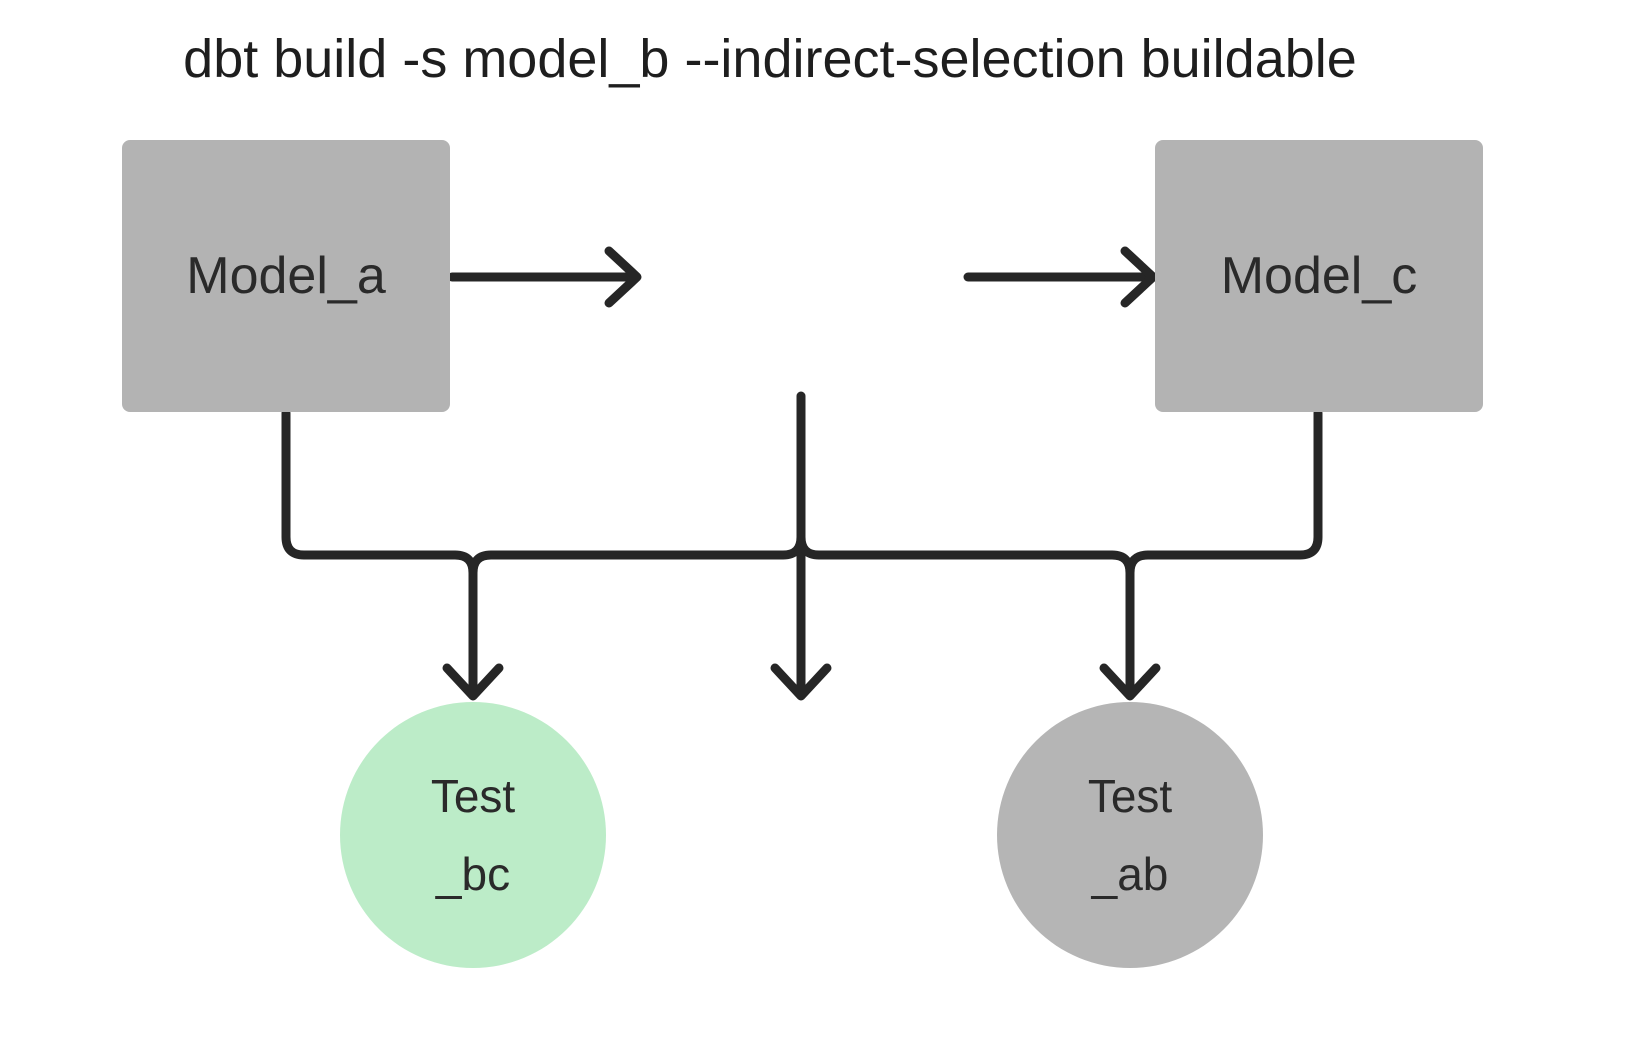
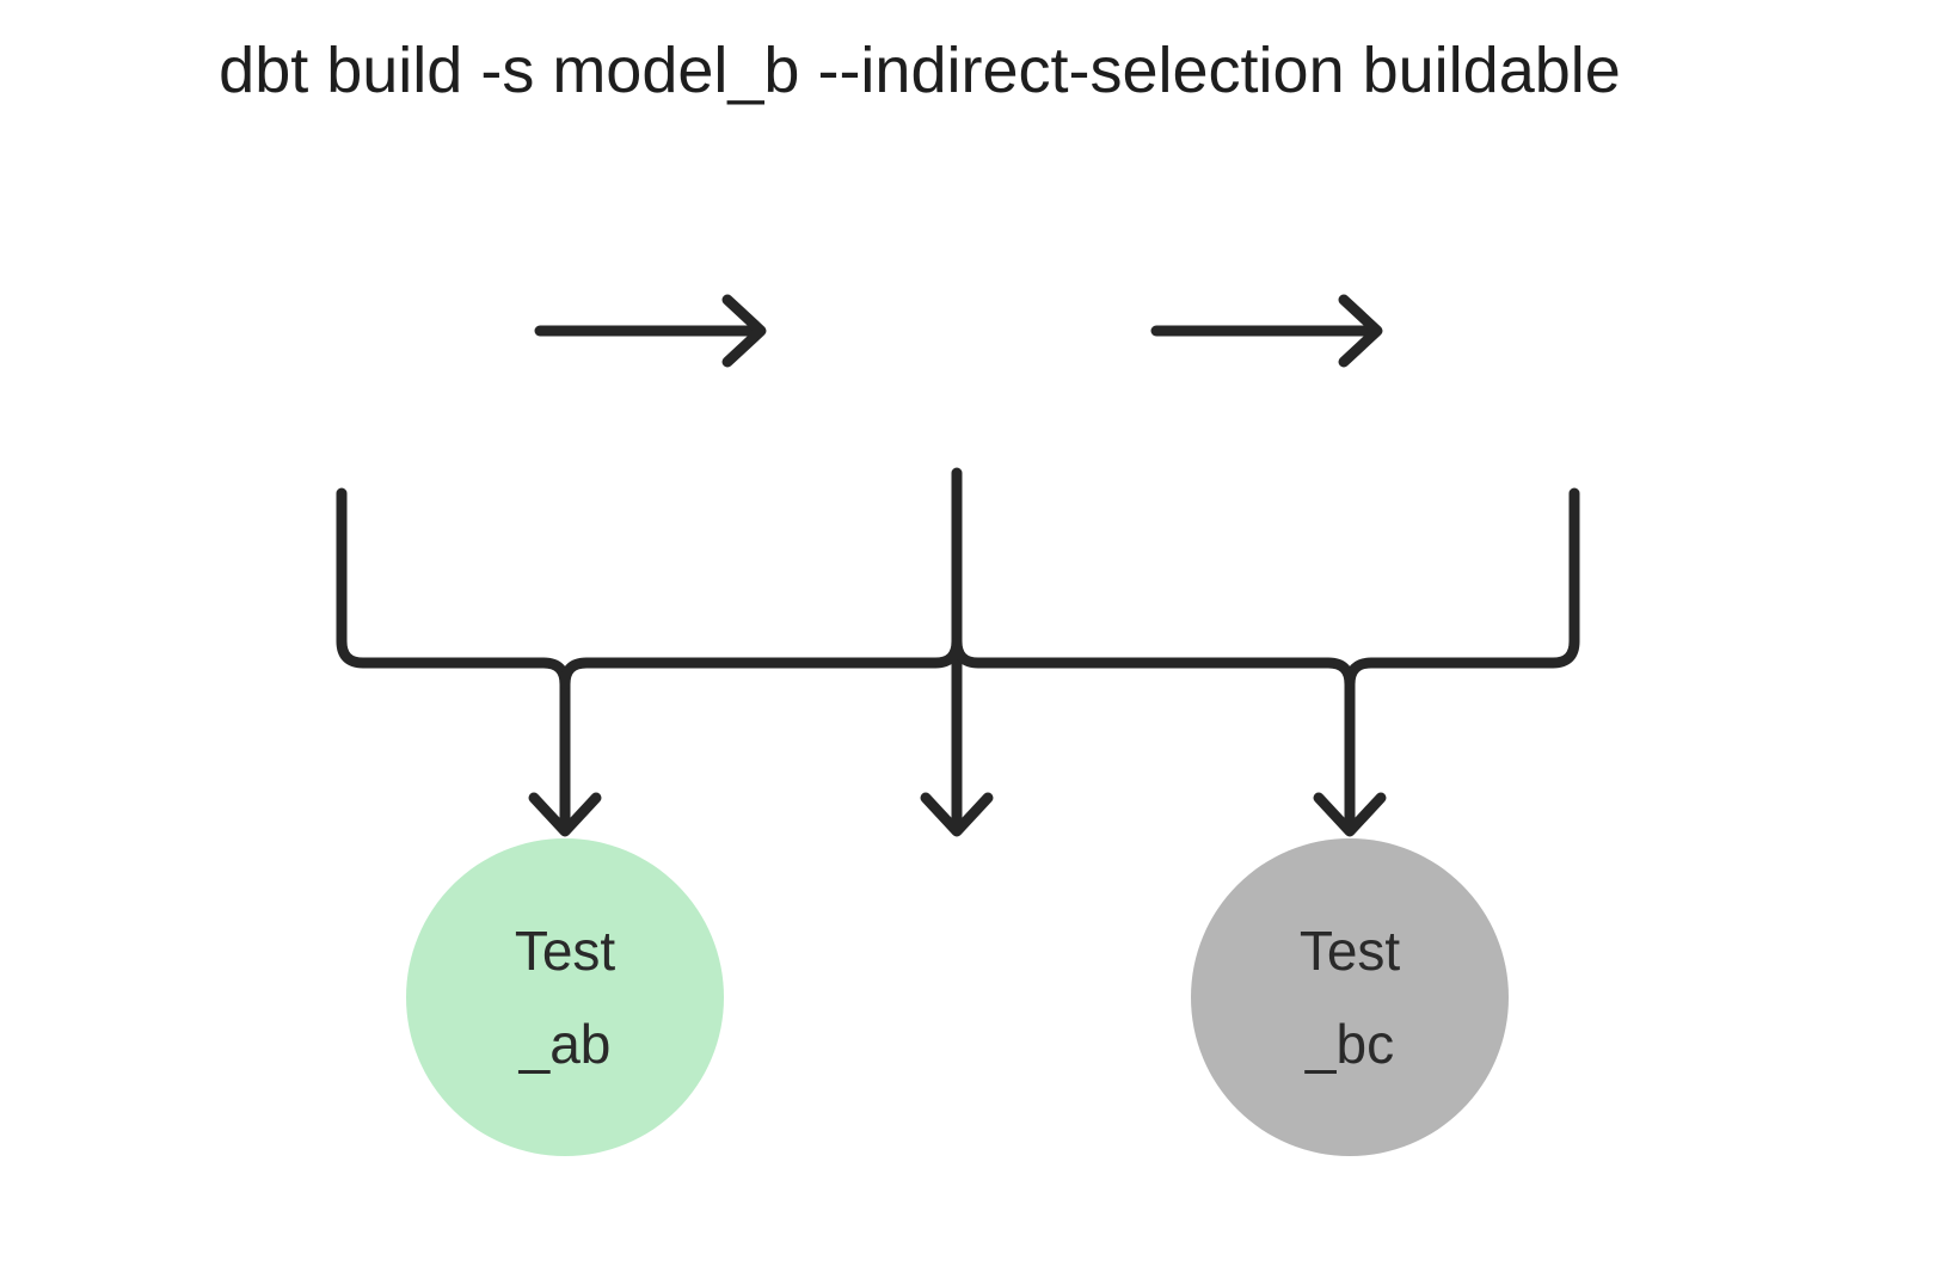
  dbt build -s model_b --indirect-selection buildable
- Model_a
- Model_c
  Test
- _bc
+ _ab
  Test
- _ab
+ _bc
